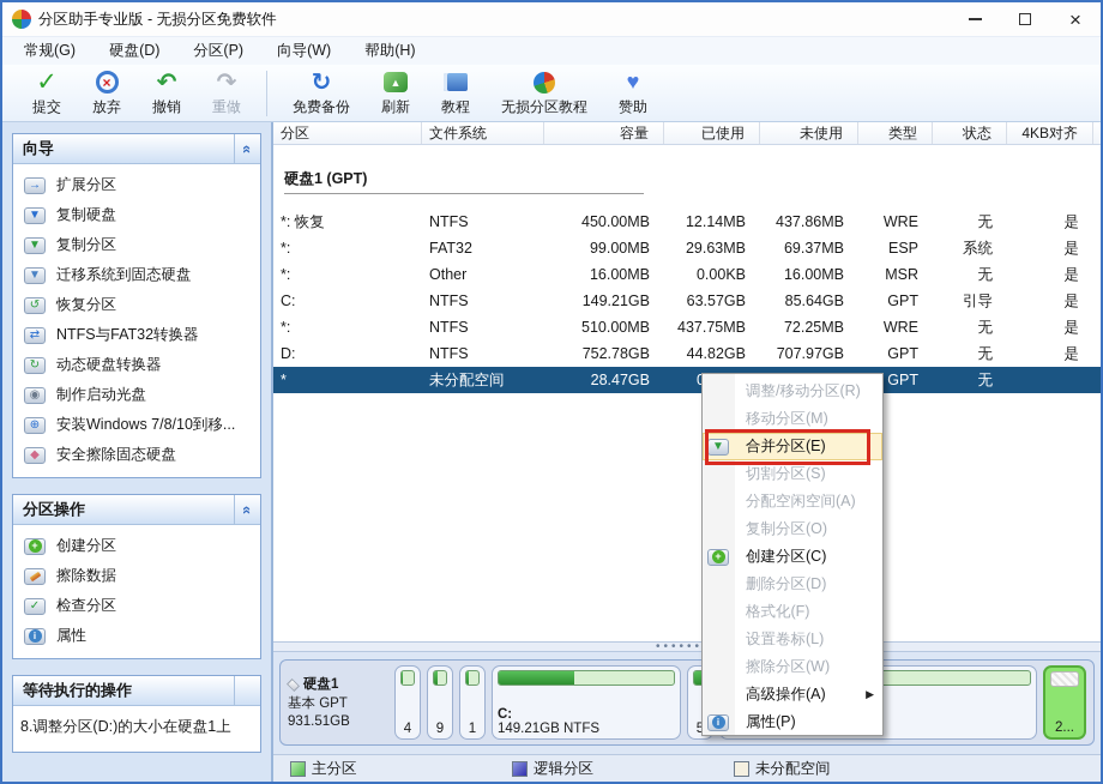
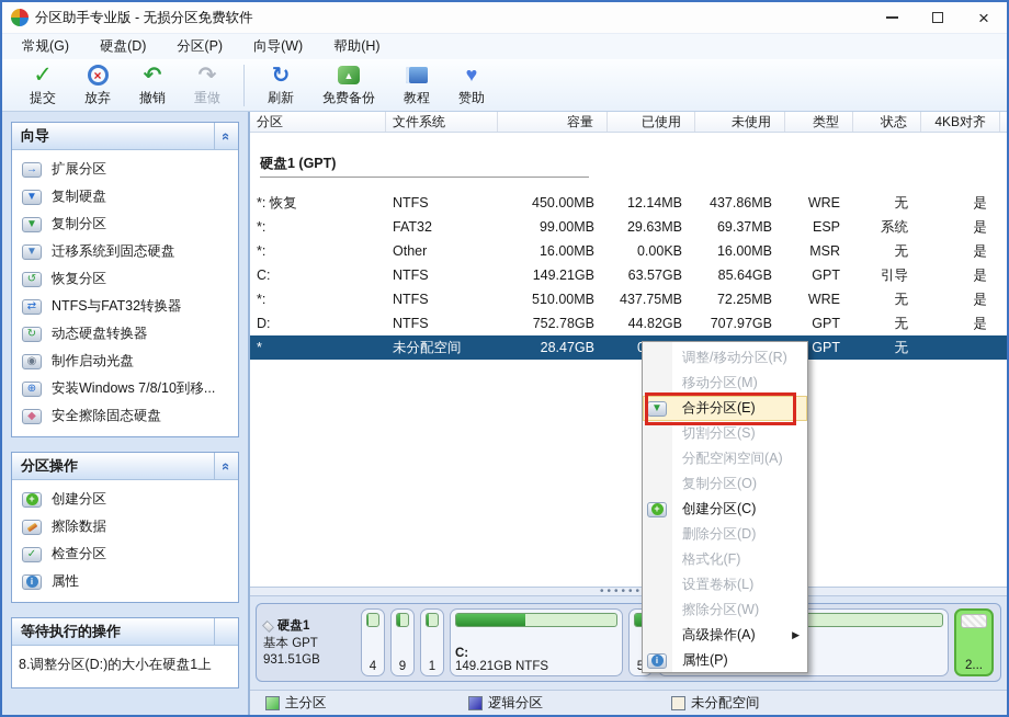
  分区助手专业版 - 无损分区免费软件
  ×
  常规(G)
  硬盘(D)
  分区(P)
  向导(W)
  帮助(H)
  ✓
  提交
  ×
  放弃
  ↶
  撤销
  ↷
  重做
  ↻
- 免费备份
+ 刷新
  ▲
- 刷新
+ 免费备份
  教程
- 无损分区教程
  ♥
  赞助
  向导
  →
  扩展分区
  ▼
  复制硬盘
  ▼
  复制分区
  ▼
  迁移系统到固态硬盘
  ↺
  恢复分区
  ⇄
  NTFS与FAT32转换器
  ↻
  动态硬盘转换器
  ◉
  制作启动光盘
  ⊕
  安装Windows 7/8/10到移...
  ◆
  安全擦除固态硬盘
  分区操作
  +
  创建分区
  擦除数据
  ✓
  检查分区
  i
  属性
  等待执行的操作
  8.调整分区(D:)的大小在硬盘1上
  分区
  文件系统
  容量
  已使用
  未使用
  类型
  状态
  4KB对齐
  硬盘1 (GPT)
  *: 恢复
  NTFS
  450.00MB
  12.14MB
  437.86MB
  WRE
  无
  是
  *:
  FAT32
  99.00MB
  29.63MB
  69.37MB
  ESP
  系统
  是
  *:
  Other
  16.00MB
  0.00KB
  16.00MB
  MSR
  无
  是
  C:
  NTFS
  149.21GB
  63.57GB
  85.64GB
  GPT
  引导
  是
  *:
  NTFS
  510.00MB
  437.75MB
  72.25MB
  WRE
  无
  是
  D:
  NTFS
  752.78GB
  44.82GB
  707.97GB
  GPT
  无
  是
  *
  未分配空间
  28.47GB
  GPT
  无
  ••••••
  硬盘1
  基本 GPT
  931.51GB
  4
  9
  1
  C:
  149.21GB NTFS
  5
  2...
  主分区
  逻辑分区
  未分配空间
  调整/移动分区(R)
  移动分区(M)
  ▼
  合并分区(E)
  切割分区(S)
  分配空闲空间(A)
  复制分区(O)
  +
  创建分区(C)
  删除分区(D)
  格式化(F)
  设置卷标(L)
  擦除分区(W)
  高级操作(A)
  ▶
  i
  属性(P)
